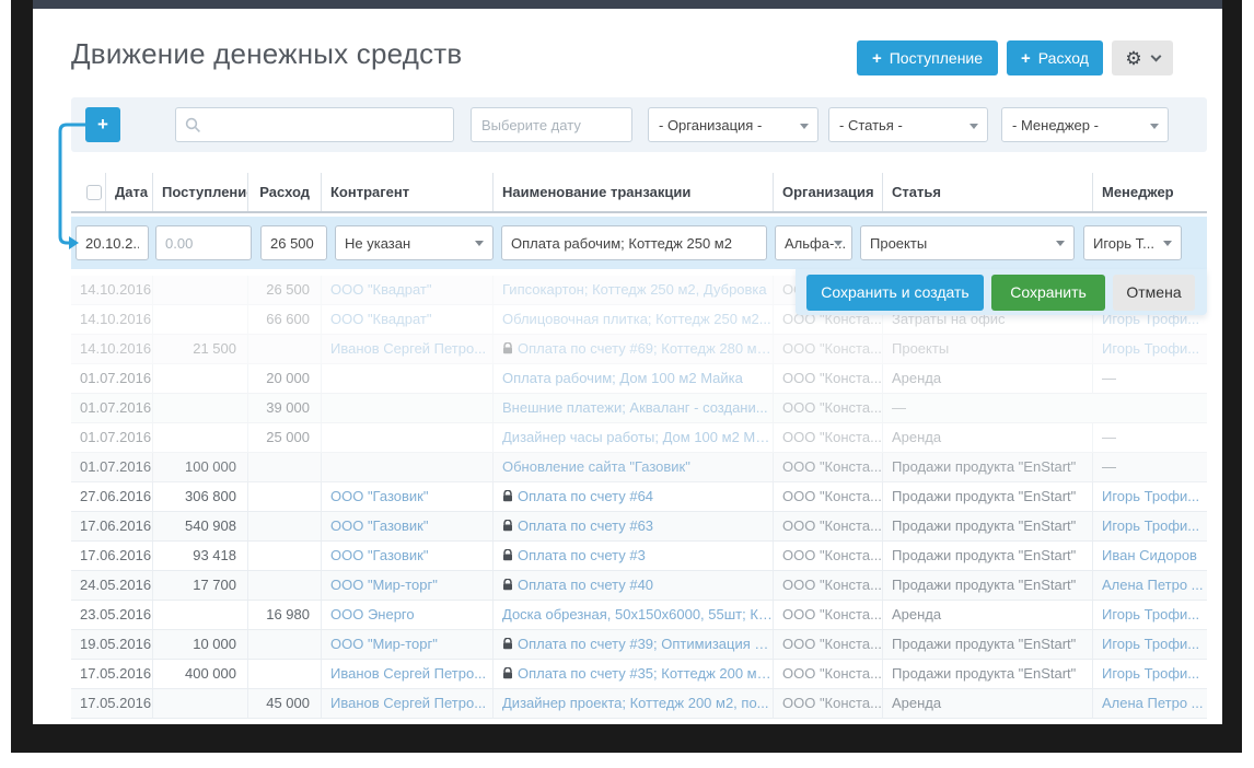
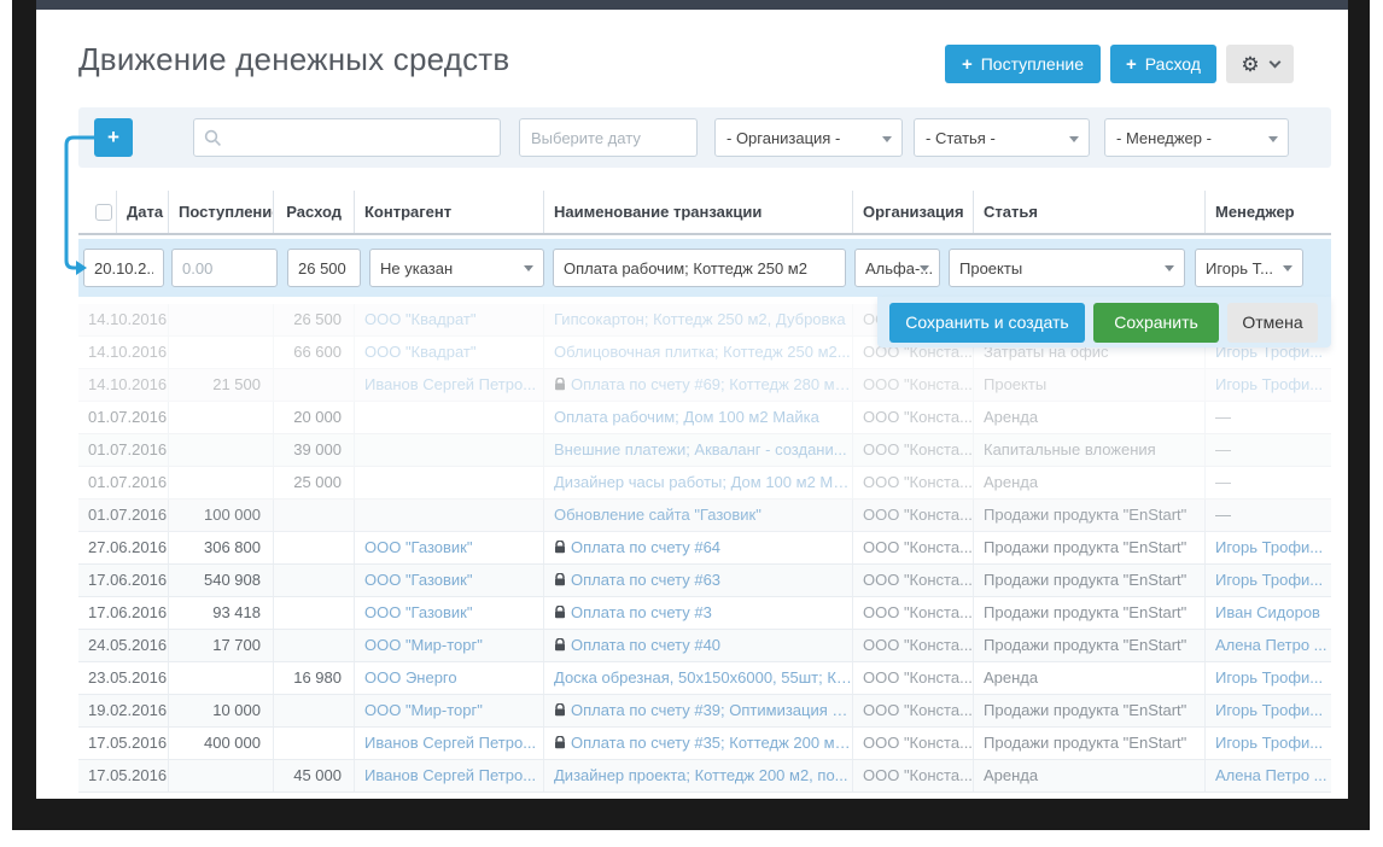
  Движение денежных средств
  +
  Поступление
  +
  Расход
  ⚙
  +
  Выберите дату
  - Организация -
  - Статья -
  - Менеджер -
  Дата
  Поступлени
  Расход
  Контрагент
  Наименование транзакции
  Организация
  Статья
  Менеджер
  14.10.2016
  26 500
  ООО "Квадрат"
  Гипсокартон; Коттедж 250 м2, Дубровка
  14.10.2016
  66 600
  ООО "Квадрат"
  Облицовочная плитка; Коттедж 250 м2...
  ООО "Конста...
  Затраты на офис
  Игорь Трофи...
  14.10.2016
  21 500
  Иванов Сергей Петро...
  Оплата по счету #69; Коттедж 280 м2,.
  ООО "Конста...
  Проекты
  Игорь Трофи...
  01.07.2016
  20 000
  Оплата рабочим; Дом 100 м2 Майка
  ООО "Конста...
  Аренда
  —
  01.07.2016
  39 000
  Внешние платежи; Акваланг - создани...
  ООО "Конста...
+ Капитальные вложения
  —
  01.07.2016
  25 000
  Дизайнер часы работы; Дом 100 м2 Ма..
  ООО "Конста...
  Аренда
  —
  01.07.2016
  100 000
  Обновление сайта "Газовик"
  ООО "Конста...
  Продажи продукта "EnStart"
  —
  27.06.2016
  306 800
  ООО "Газовик"
  Оплата по счету #64
  ООО "Конста...
  Продажи продукта "EnStart"
  Игорь Трофи...
  17.06.2016
  540 908
  ООО "Газовик"
  Оплата по счету #63
  ООО "Конста...
  Продажи продукта "EnStart"
  Игорь Трофи...
  17.06.2016
  93 418
  ООО "Газовик"
  Оплата по счету #3
  ООО "Конста...
  Продажи продукта "EnStart"
  Иван Сидоров
  24.05.2016
  17 700
  ООО "Мир-торг"
  Оплата по счету #40
  ООО "Конста...
  Продажи продукта "EnStart"
  Алена Петро ...
  23.05.2016
  16 980
  ООО Энерго
  Доска обрезная, 50х150х6000, 55шт; Ко..
  ООО "Конста...
  Аренда
  Игорь Трофи...
- 19.05.2016
+ 19.02.2016
  10 000
  ООО "Мир-торг"
  Оплата по счету #39; Оптимизация с...
  ООО "Конста...
  Продажи продукта "EnStart"
  Игорь Трофи...
  17.05.2016
  400 000
  Иванов Сергей Петро...
  Оплата по счету #35; Коттедж 200 м2,.
  ООО "Конста...
  Продажи продукта "EnStart"
  Игорь Трофи...
  17.05.2016
  45 000
  Иванов Сергей Петро...
  Дизайнер проекта; Коттедж 200 м2, по...
  ООО "Конста...
  Аренда
  Алена Петро ...
  20.10.2..
  0.00
  26 500
  Не указан
  Оплата рабочим; Коттедж 250 м2
  Альфа-...
  Проекты
  Игорь Т...
  Сохранить и создать
  Сохранить
  Отмена
